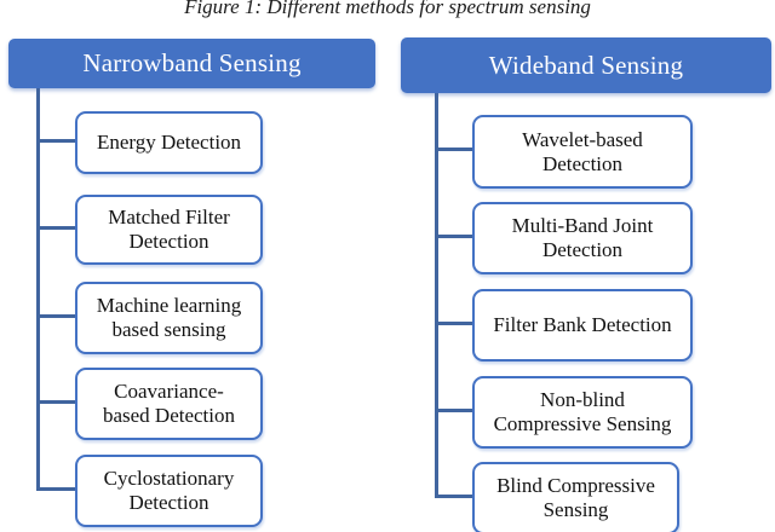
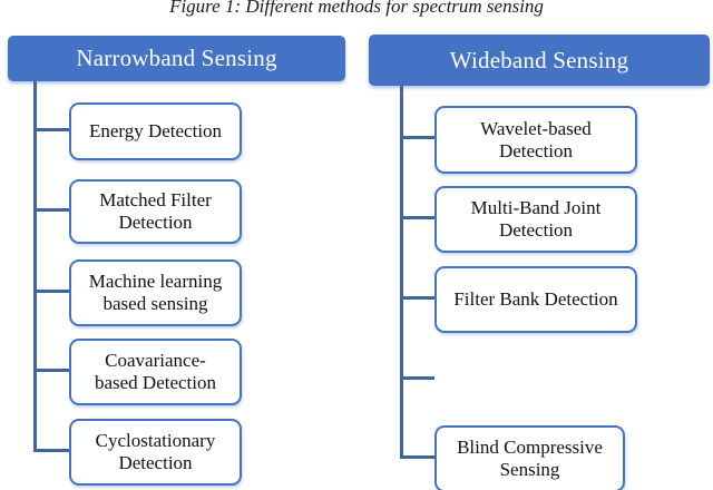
  Figure 1: Different methods for spectrum sensing
  Narrowband Sensing
  Wideband Sensing
  Energy Detection
  Matched Filter
  Detection
  Machine learning
  based sensing
  Coavariance-
  based Detection
  Cyclostationary
  Detection
  Wavelet-based
  Detection
  Multi-Band Joint
  Detection
  Filter Bank Detection
- Non-blind
- Compressive Sensing
  Blind Compressive
  Sensing
